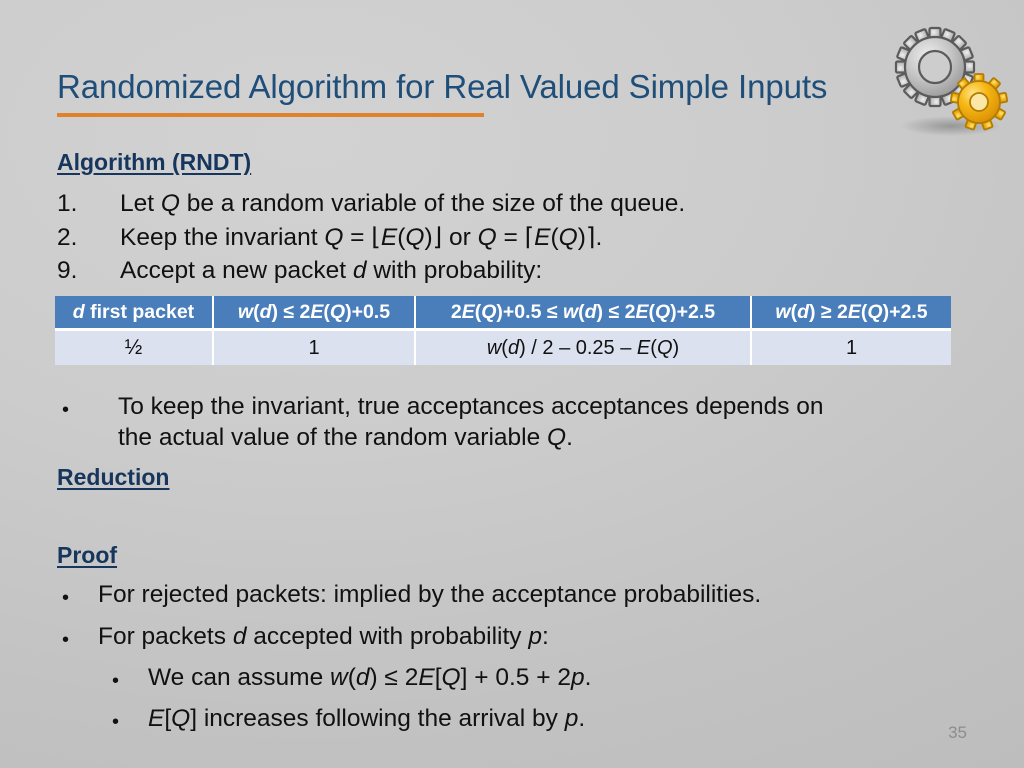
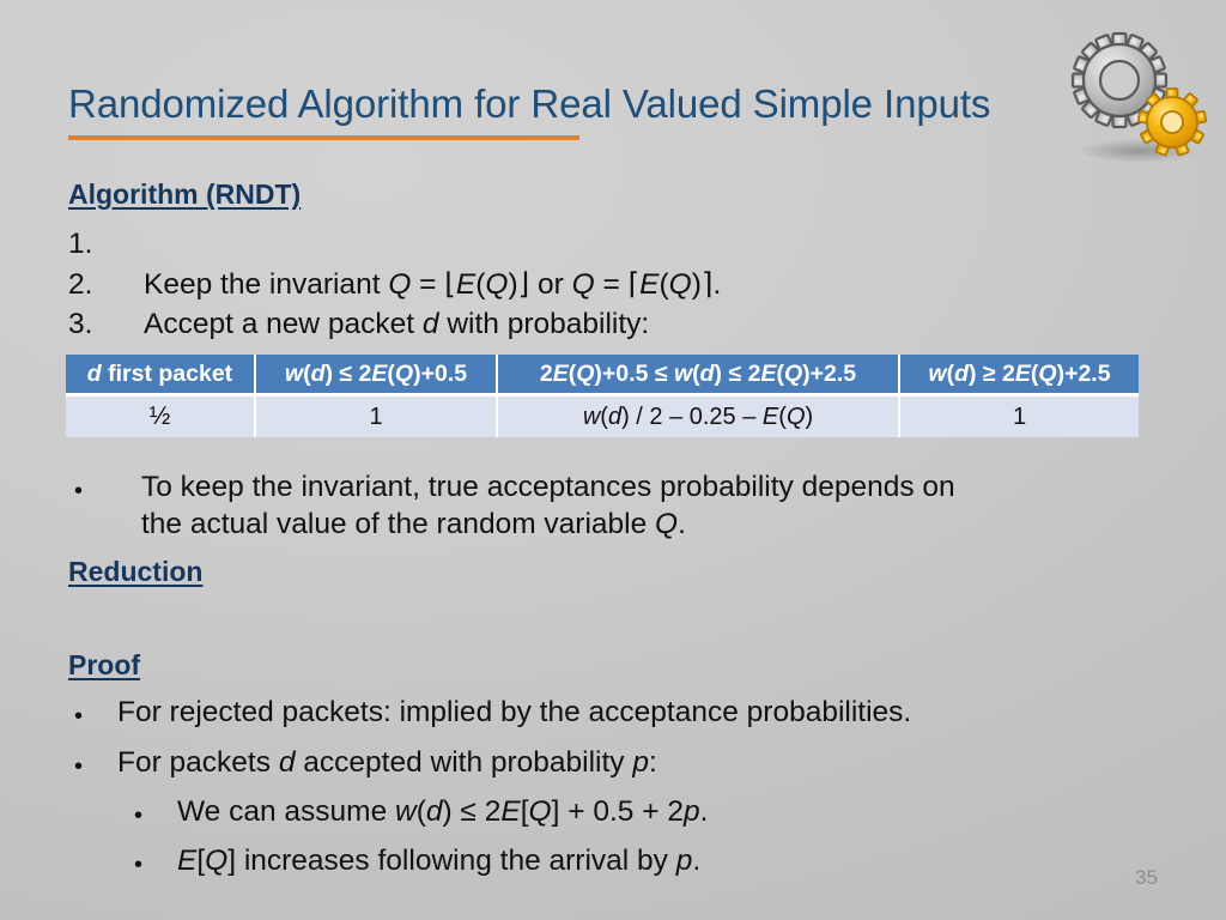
  Randomized Algorithm for Real Valued Simple Inputs
  Algorithm (RNDT)
  1.
- Let Q be a random variable of the size of the queue.
  2.
  Keep the invariant Q = ⌊E(Q)⌋ or Q = ⌈E(Q)⌉.
- 9.
+ 3.
  Accept a new packet d with probability:
  d first packet	w(d) ≤ 2E(Q)+0.5	2E(Q)+0.5 ≤ w(d) ≤ 2E(Q)+2.5	w(d) ≥ 2E(Q)+2.5
  ½	1	w(d) / 2 – 0.25 – E(Q)	1
  •
- To keep the invariant, true acceptances acceptances depends on
+ To keep the invariant, true acceptances probability depends on
  the actual value of the random variable Q.
  Reduction
  Proof
  •
  For rejected packets: implied by the acceptance probabilities.
  •
  For packets d accepted with probability p:
  •
  We can assume w(d) ≤ 2E[Q] + 0.5 + 2p.
  •
  E[Q] increases following the arrival by p.
  35
